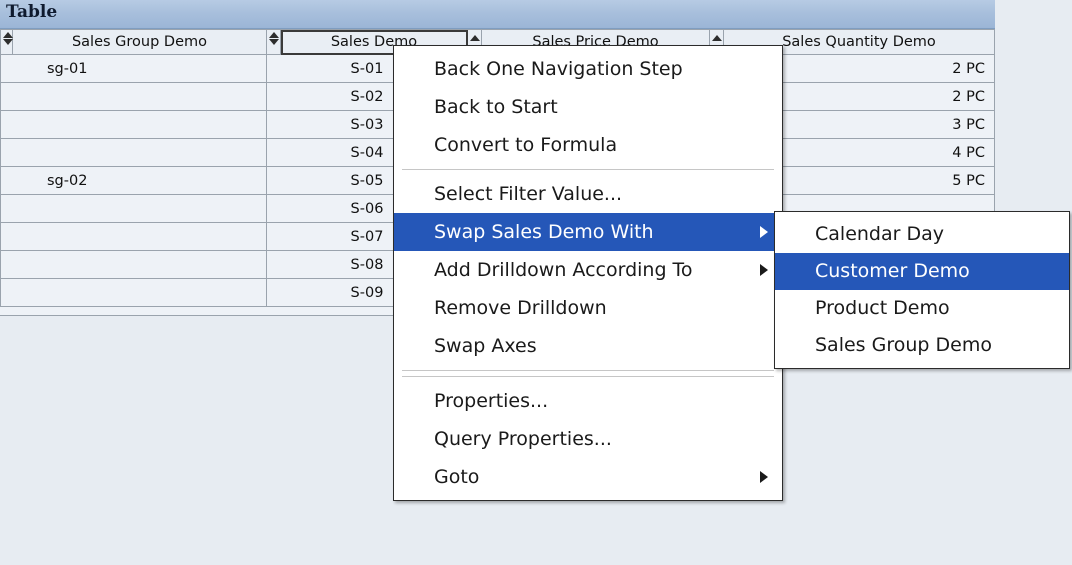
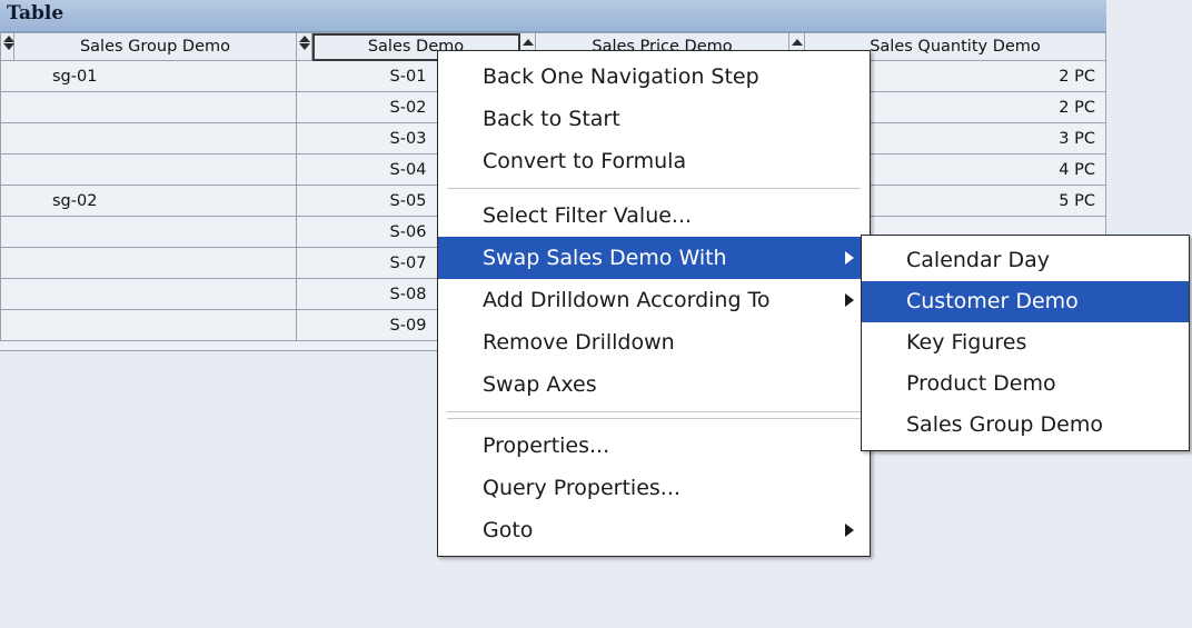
  Table
  	Sales Group Demo		Sales Demo		Sales Price Demo		Sales Quantity Demo
  sg-01	S-01		2 PC
  	S-02		2 PC
  	S-03		3 PC
  	S-04		4 PC
  sg-02	S-05		5 PC
  	S-06
  	S-07
  	S-08
  	S-09
  Back One Navigation Step
  Back to Start
  Convert to Formula
  Select Filter Value...
  Swap Sales Demo With
  Add Drilldown According To
  Remove Drilldown
  Swap Axes
  Properties...
  Query Properties...
  Goto
  Calendar Day
  Customer Demo
+ Key Figures
  Product Demo
  Sales Group Demo
